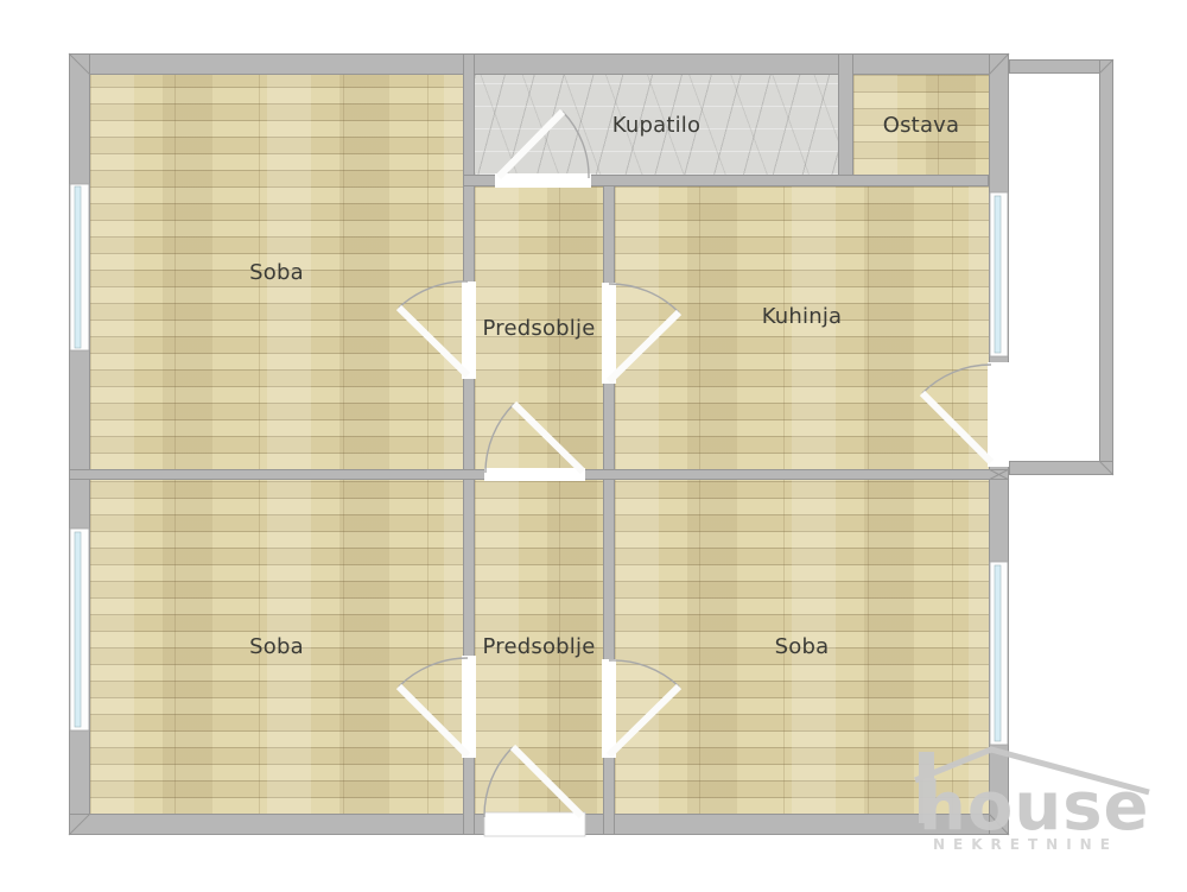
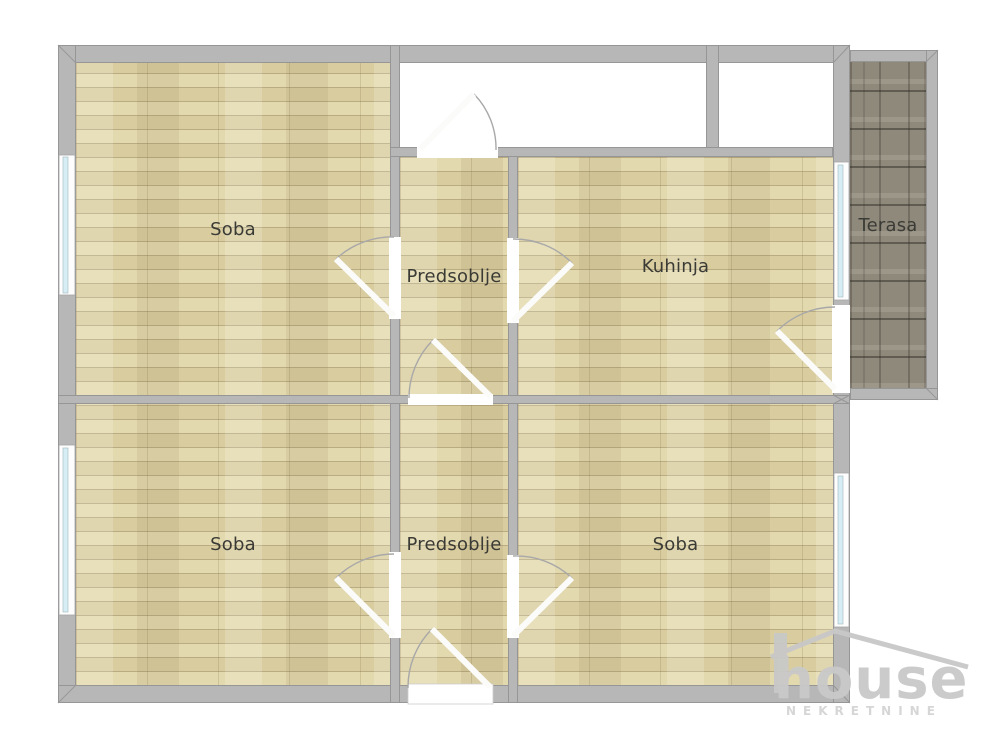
  Soba
- Kupatilo
- Ostava
  Predsoblje
  Kuhinja
+ Terasa
  Soba
  Predsoblje
  Soba
  house
  NEKRETNINE
